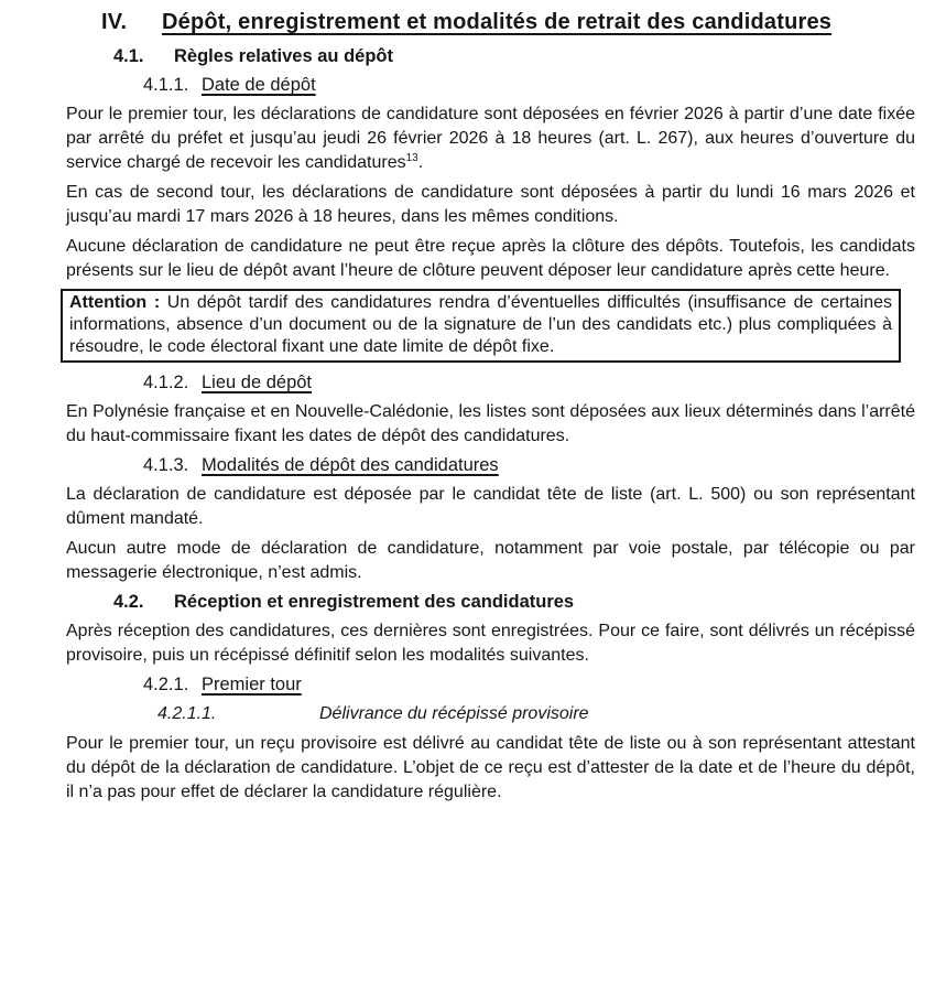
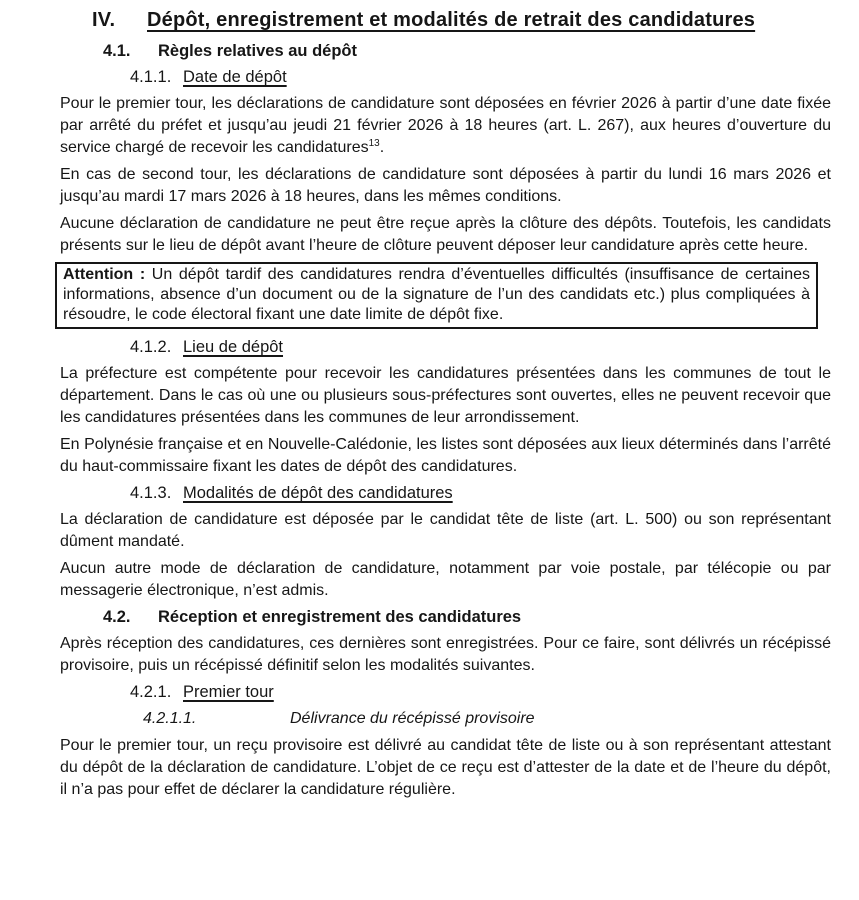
  IV.
  Dépôt, enregistrement et modalités de retrait des candidatures
  4.1.
  Règles relatives au dépôt
  4.1.1.
  Date de dépôt
- Pour le premier tour, les déclarations de candidature sont déposées en février 2026 à partir d’une date fixée par arrêté du préfet et jusqu’au jeudi 26 février 2026 à 18 heures (art. L. 267), aux heures d’ouverture du service chargé de recevoir les candidatures13.
+ Pour le premier tour, les déclarations de candidature sont déposées en février 2026 à partir d’une date fixée par arrêté du préfet et jusqu’au jeudi 21 février 2026 à 18 heures (art. L. 267), aux heures d’ouverture du service chargé de recevoir les candidatures13.
  En cas de second tour, les déclarations de candidature sont déposées à partir du lundi 16 mars 2026 et jusqu’au mardi 17 mars 2026 à 18 heures, dans les mêmes conditions.
  Aucune déclaration de candidature ne peut être reçue après la clôture des dépôts. Toutefois, les candidats présents sur le lieu de dépôt avant l’heure de clôture peuvent déposer leur candidature après cette heure.
  Attention : Un dépôt tardif des candidatures rendra d’éventuelles difficultés (insuffisance de certaines informations, absence d’un document ou de la signature de l’un des candidats etc.) plus compliquées à résoudre, le code électoral fixant une date limite de dépôt fixe.
  4.1.2.
  Lieu de dépôt
+ La préfecture est compétente pour recevoir les candidatures présentées dans les communes de tout le département. Dans le cas où une ou plusieurs sous-préfectures sont ouvertes, elles ne peuvent recevoir que les candidatures présentées dans les communes de leur arrondissement.
  En Polynésie française et en Nouvelle-Calédonie, les listes sont déposées aux lieux déterminés dans l’arrêté du haut-commissaire fixant les dates de dépôt des candidatures.
  4.1.3.
  Modalités de dépôt des candidatures
  La déclaration de candidature est déposée par le candidat tête de liste (art. L. 500) ou son représentant dûment mandaté.
  Aucun autre mode de déclaration de candidature, notamment par voie postale, par télécopie ou par messagerie électronique, n’est admis.
  4.2.
  Réception et enregistrement des candidatures
  Après réception des candidatures, ces dernières sont enregistrées. Pour ce faire, sont délivrés un récépissé provisoire, puis un récépissé définitif selon les modalités suivantes.
  4.2.1.
  Premier tour
  4.2.1.1.
  Délivrance du récépissé provisoire
  Pour le premier tour, un reçu provisoire est délivré au candidat tête de liste ou à son représentant attestant du dépôt de la déclaration de candidature. L’objet de ce reçu est d’attester de la date et de l’heure du dépôt, il n’a pas pour effet de déclarer la candidature régulière.
